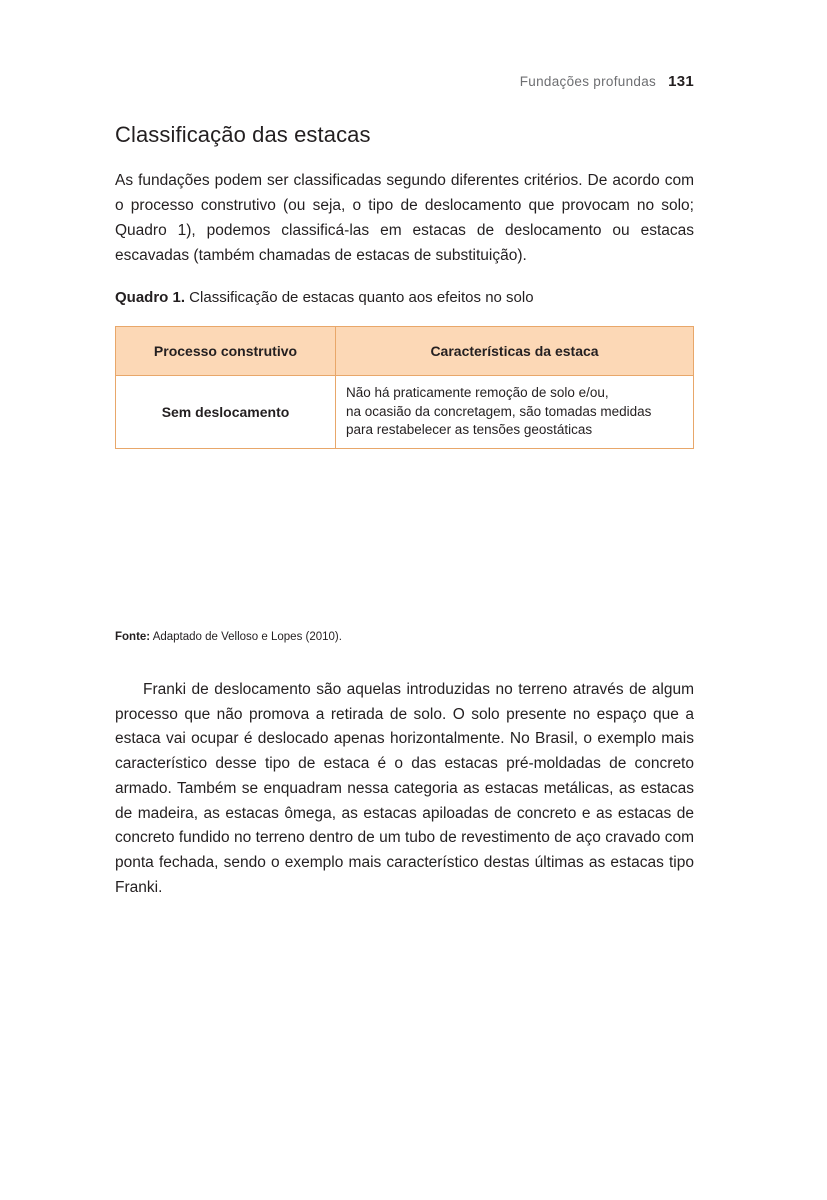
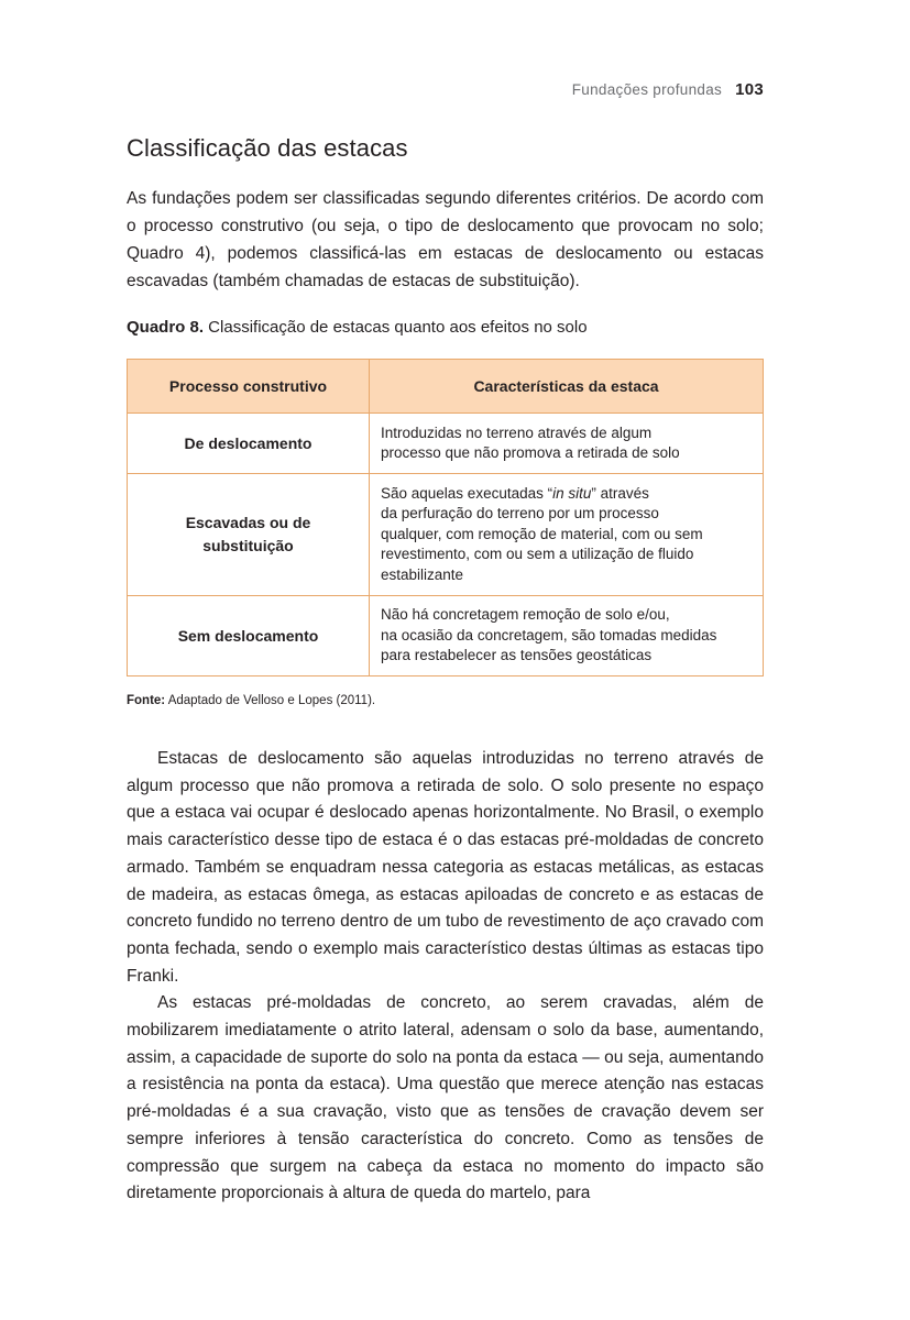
- Fundações profundas 131
+ Fundações profundas 103
  Classificação das estacas
- As fundações podem ser classificadas segundo diferentes critérios. De acordo com o processo construtivo (ou seja, o tipo de deslocamento que provocam no solo; Quadro 1), podemos classificá-las em estacas de deslocamento ou estacas escavadas (também chamadas de estacas de substituição).
+ As fundações podem ser classificadas segundo diferentes critérios. De acordo com o processo construtivo (ou seja, o tipo de deslocamento que provocam no solo; Quadro 4), podemos classificá-las em estacas de deslocamento ou estacas escavadas (também chamadas de estacas de substituição).
- Quadro 1. Classificação de estacas quanto aos efeitos no solo
+ Quadro 8. Classificação de estacas quanto aos efeitos no solo
  Processo construtivo	Características da estaca
+ De deslocamento	Introduzidas no terreno através de algum processo que não promova a retirada de solo
+ Escavadas ou de substituição	São aquelas executadas “in situ” através da perfuração do terreno por um processo qualquer, com remoção de material, com ou sem revestimento, com ou sem a utilização de fluido estabilizante
- Sem deslocamento	Não há praticamente remoção de solo e/ou, na ocasião da concretagem, são tomadas medidas para restabelecer as tensões geostáticas
+ Sem deslocamento	Não há concretagem remoção de solo e/ou, na ocasião da concretagem, são tomadas medidas para restabelecer as tensões geostáticas
- Fonte: Adaptado de Velloso e Lopes (2010).
+ Fonte: Adaptado de Velloso e Lopes (2011).
- Franki de deslocamento são aquelas introduzidas no terreno através de algum processo que não promova a retirada de solo. O solo presente no espaço que a estaca vai ocupar é deslocado apenas horizontalmente. No Brasil, o exemplo mais característico desse tipo de estaca é o das estacas pré-moldadas de concreto armado. Também se enquadram nessa categoria as estacas metálicas, as estacas de madeira, as estacas ômega, as estacas apiloadas de concreto e as estacas de concreto fundido no terreno dentro de um tubo de revestimento de aço cravado com ponta fechada, sendo o exemplo mais característico destas últimas as estacas tipo Franki.
+ Estacas de deslocamento são aquelas introduzidas no terreno através de algum processo que não promova a retirada de solo. O solo presente no espaço que a estaca vai ocupar é deslocado apenas horizontalmente. No Brasil, o exemplo mais característico desse tipo de estaca é o das estacas pré-moldadas de concreto armado. Também se enquadram nessa categoria as estacas metálicas, as estacas de madeira, as estacas ômega, as estacas apiloadas de concreto e as estacas de concreto fundido no terreno dentro de um tubo de revestimento de aço cravado com ponta fechada, sendo o exemplo mais característico destas últimas as estacas tipo Franki.
+ As estacas pré-moldadas de concreto, ao serem cravadas, além de mobilizarem imediatamente o atrito lateral, adensam o solo da base, aumentando, assim, a capacidade de suporte do solo na ponta da estaca — ou seja, aumentando a resistência na ponta da estaca). Uma questão que merece atenção nas estacas pré-moldadas é a sua cravação, visto que as tensões de cravação devem ser sempre inferiores à tensão característica do concreto. Como as tensões de compressão que surgem na cabeça da estaca no momento do impacto são diretamente proporcionais à altura de queda do martelo, para
